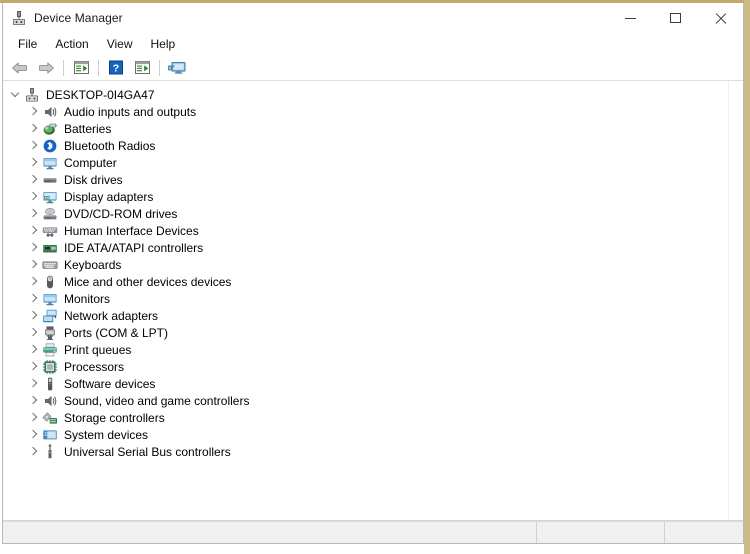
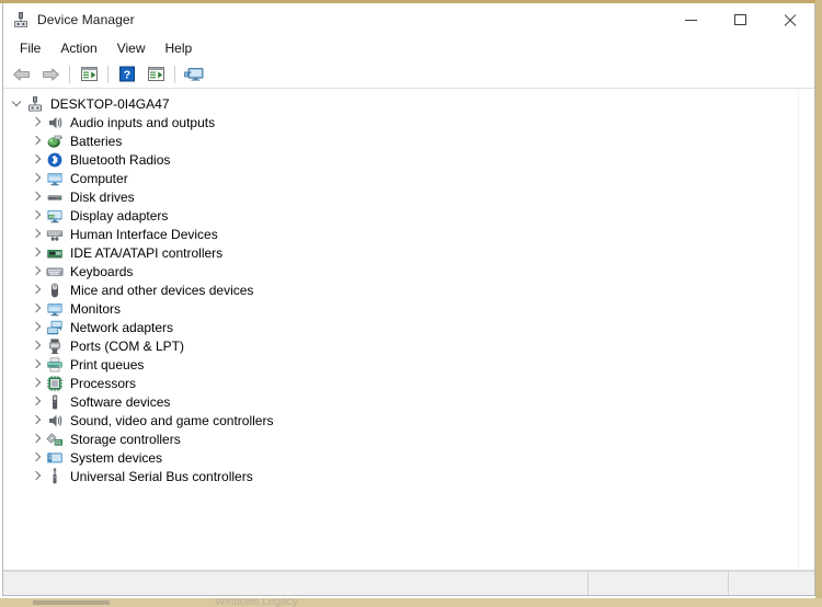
+ Windows Legacy
  Device Manager
  File
  Action
  View
  Help
  ?
  DESKTOP-0I4GA47
  Audio inputs and outputs
  Batteries
  Bluetooth Radios
  Computer
  Disk drives
  Display adapters
- DVD/CD-ROM drives
  Human Interface Devices
  IDE ATA/ATAPI controllers
  Keyboards
  Mice and other devices devices
  Monitors
  Network adapters
  Ports (COM & LPT)
  Print queues
  Processors
  Software devices
  Sound, video and game controllers
  Storage controllers
  System devices
  Universal Serial Bus controllers
